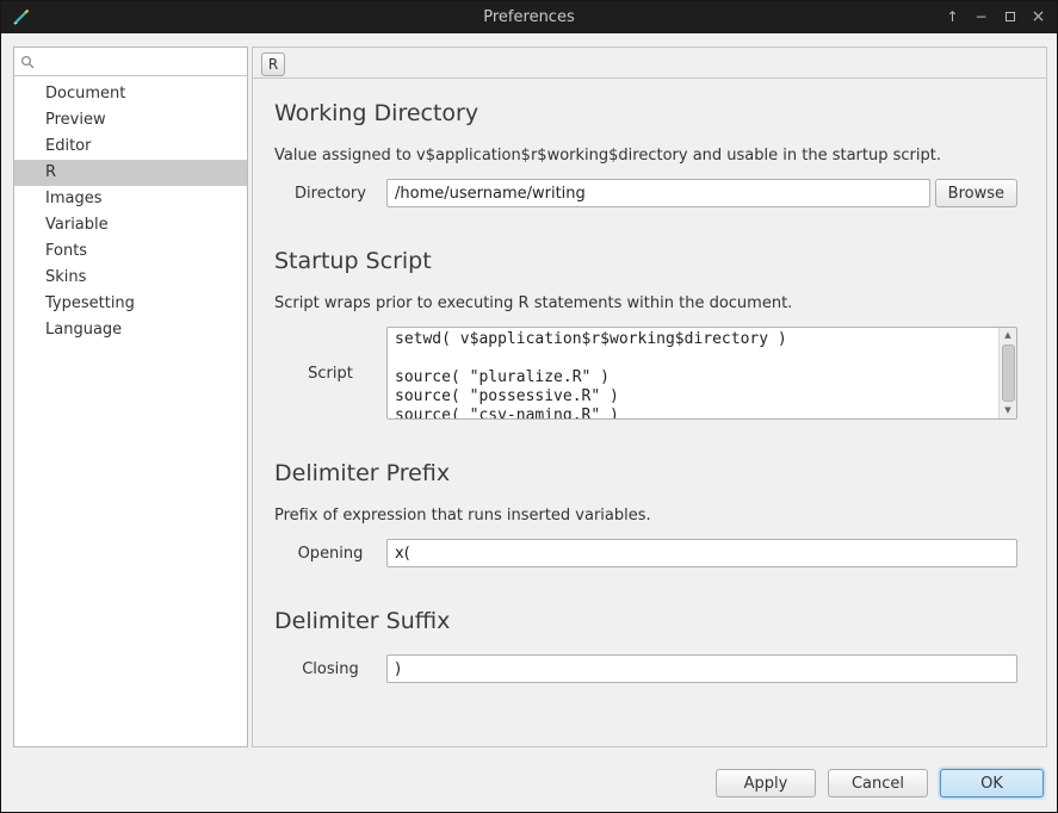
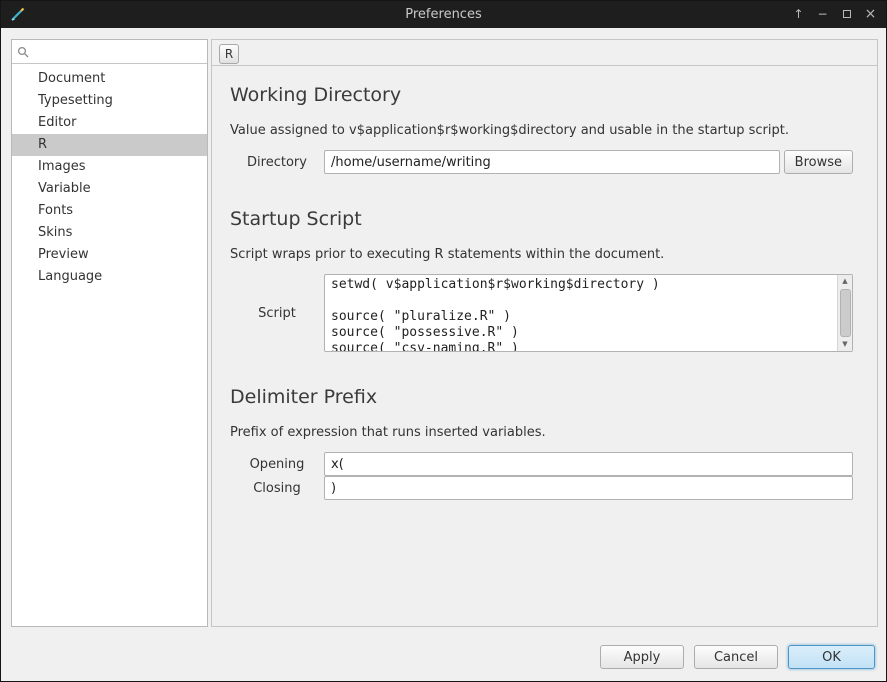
  Preferences
  ↑
  −
  ×
  Document
- Preview
+ Typesetting
  Editor
  R
  Images
  Variable
  Fonts
  Skins
- Typesetting
+ Preview
  Language
  R
  Working Directory
  Value assigned to v$application$r$working$directory and usable in the startup script.
  Directory
  /home/username/writing
  Browse
  Startup Script
  Script wraps prior to executing R statements within the document.
  Script
  setwd( v$application$r$working$directory )
  source( "pluralize.R" )
  source( "possessive.R" )
  ▲
  ▼
  Delimiter Prefix
  Prefix of expression that runs inserted variables.
  Opening
  x(
- Delimiter Suffix
  Closing
  )
  Apply
  Cancel
  OK
